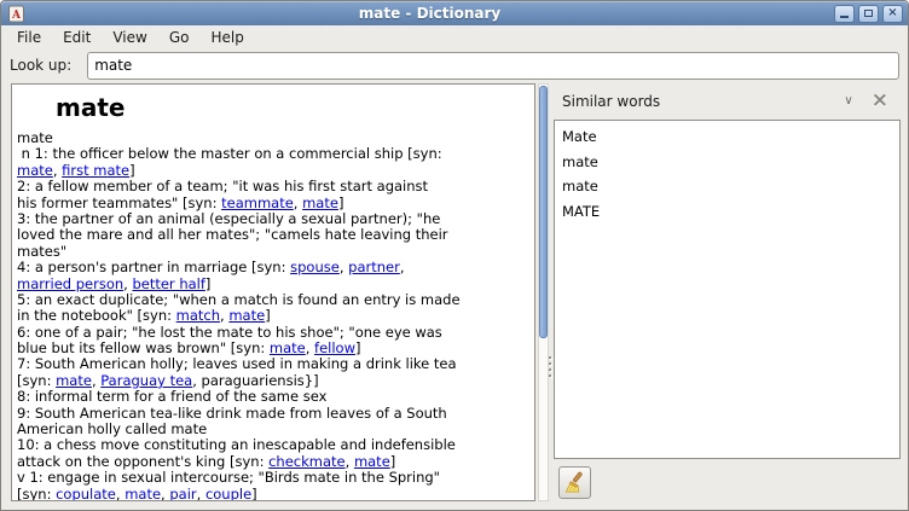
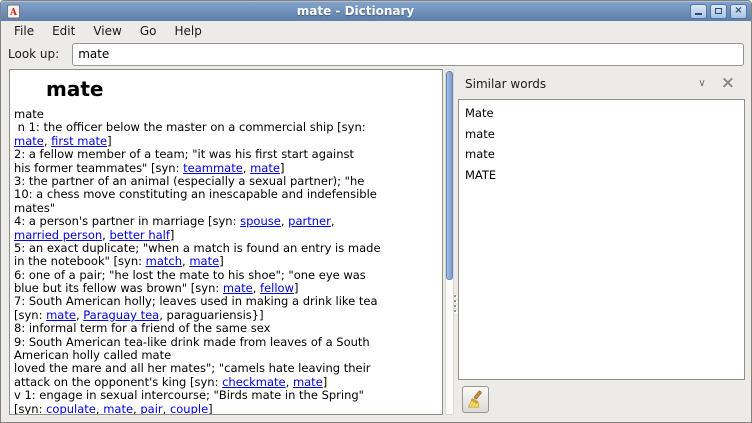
  A
  mate - Dictionary
  ×
  File
  Edit
  View
  Go
  Help
  Look up:
  mate
  mate
  mate
  n 1: the officer below the master on a commercial ship [syn:
  mate, first mate]
  2: a fellow member of a team; "it was his first start against
  his former teammates" [syn: teammate, mate]
  3: the partner of an animal (especially a sexual partner); "he
- loved the mare and all her mates"; "camels hate leaving their
+ 10: a chess move constituting an inescapable and indefensible
  mates"
  4: a person's partner in marriage [syn: spouse, partner,
  married person, better half]
  5: an exact duplicate; "when a match is found an entry is made
  in the notebook" [syn: match, mate]
  6: one of a pair; "he lost the mate to his shoe"; "one eye was
  blue but its fellow was brown" [syn: mate, fellow]
  7: South American holly; leaves used in making a drink like tea
  [syn: mate, Paraguay tea, paraguariensis}]
  8: informal term for a friend of the same sex
  9: South American tea-like drink made from leaves of a South
  American holly called mate
- 10: a chess move constituting an inescapable and indefensible
+ loved the mare and all her mates"; "camels hate leaving their
  attack on the opponent's king [syn: checkmate, mate]
  v 1: engage in sexual intercourse; "Birds mate in the Spring"
  [syn: copulate, mate, pair, couple]
  Similar words
  ∨
  ×
  Mate
  mate
  mate
  MATE
